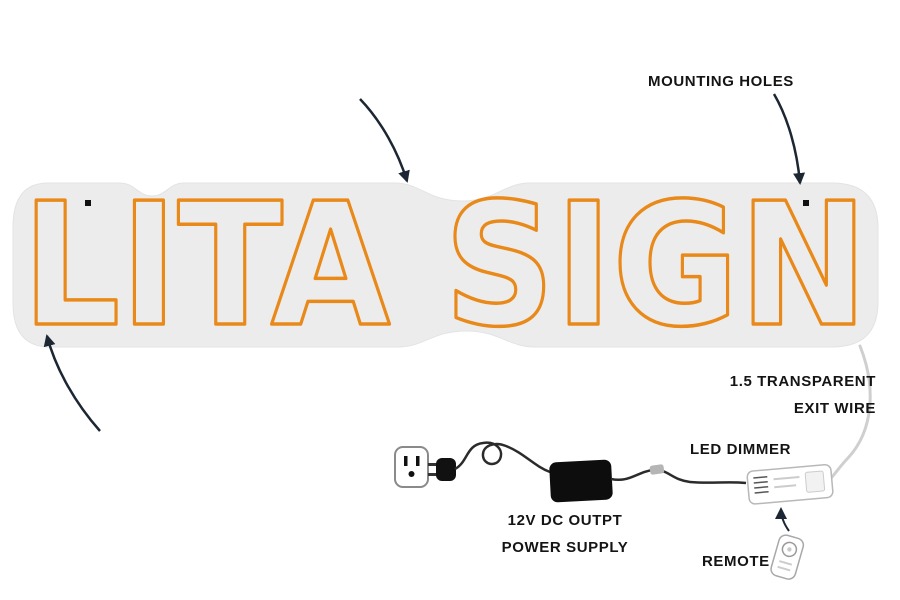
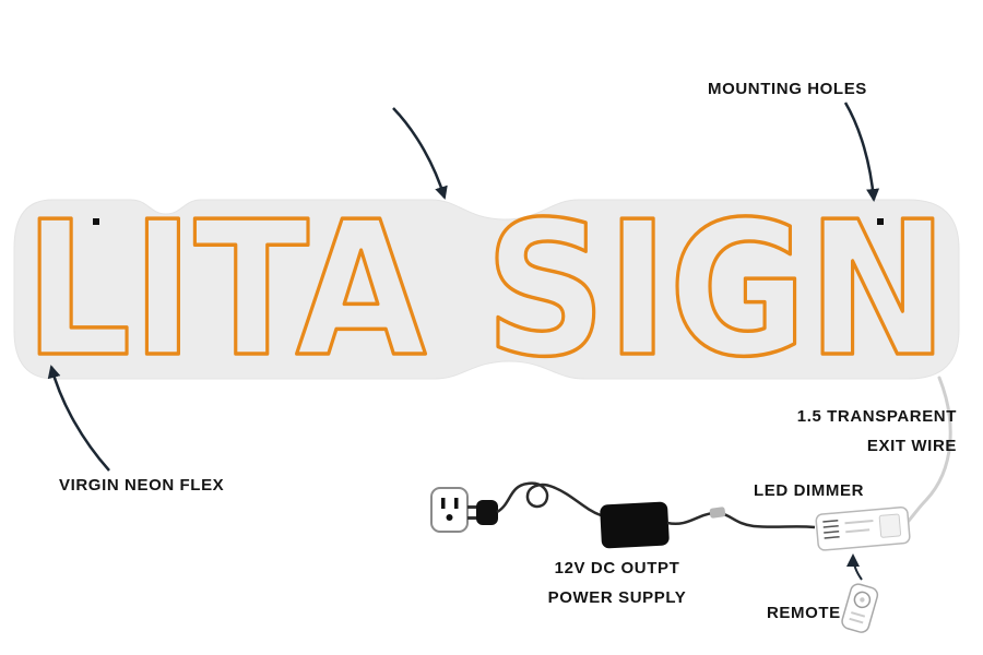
  LITA SIGN
  MOUNTING HOLES
+ VIRGIN NEON FLEX
  1.5 TRANSPARENT
  EXIT WIRE
  LED DIMMER
  12V DC OUTPT
  POWER SUPPLY
  REMOTE
